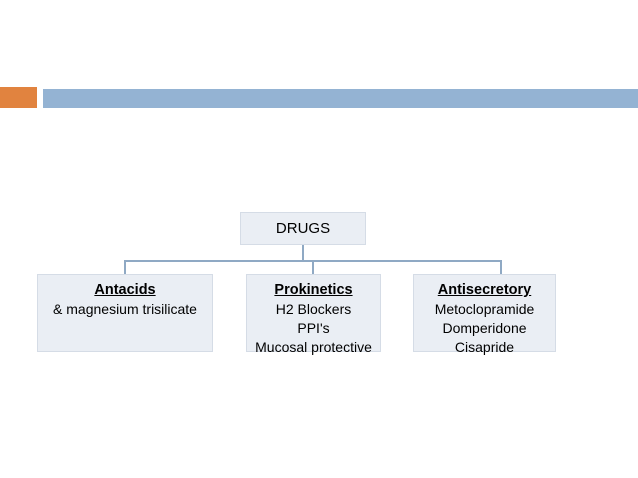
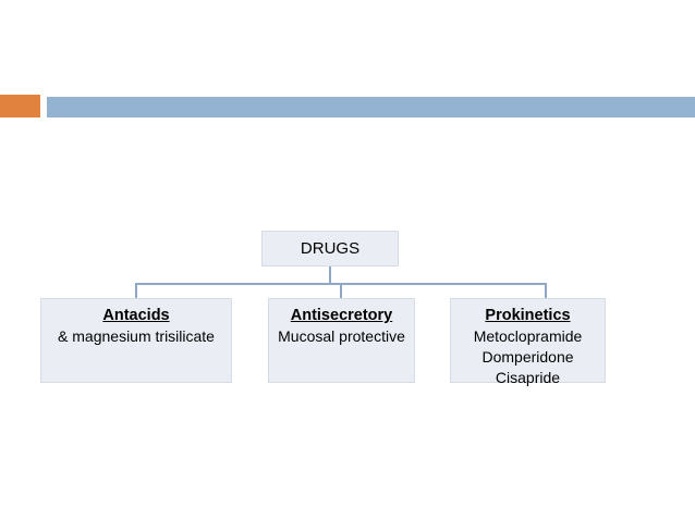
  DRUGS
  Antacids
  & magnesium trisilicate
- Prokinetics
+ Antisecretory
- H2 Blockers
- PPI's
  Mucosal protective
- Antisecretory
+ Prokinetics
  Metoclopramide
  Domperidone
  Cisapride
